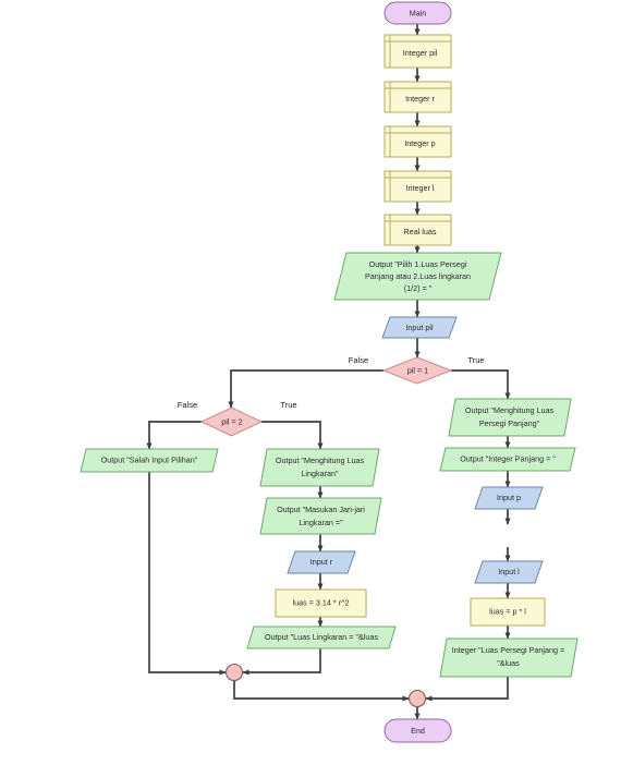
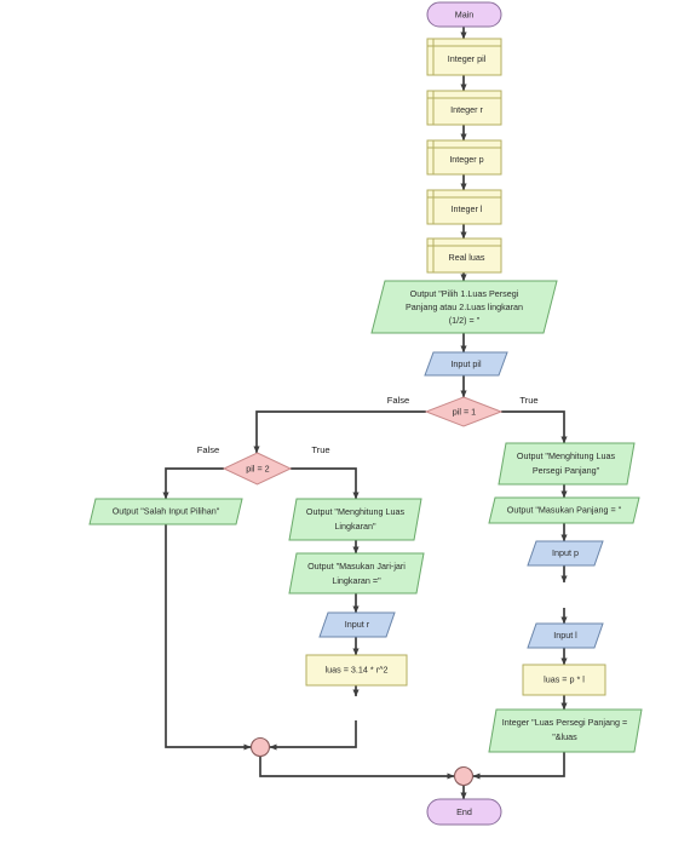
  Main
  Integer pil
  Integer r
  Integer p
  Integer l
  Real luas
  Output "Pilih 1.Luas Persegi
  Panjang atau 2.Luas lingkaran
  (1/2) = "
  Input pil
  pil = 1
  False
  True
  pil = 2
  False
  True
  Output "Salah Input Pilihan"
  Output "Menghitung Luas
  Lingkaran"
  Output "Masukan Jari-jari
  Lingkaran ="
  Input r
  luas = 3.14 * r^2
- Output "Luas Lingkaran = "&luas
  Output "Menghitung Luas
  Persegi Panjang"
- Output "Integer Panjang = "
+ Output "Masukan Panjang = "
  Input p
  Input l
  luas = p * l
  Integer "Luas Persegi Panjang =
  "&luas
  End
